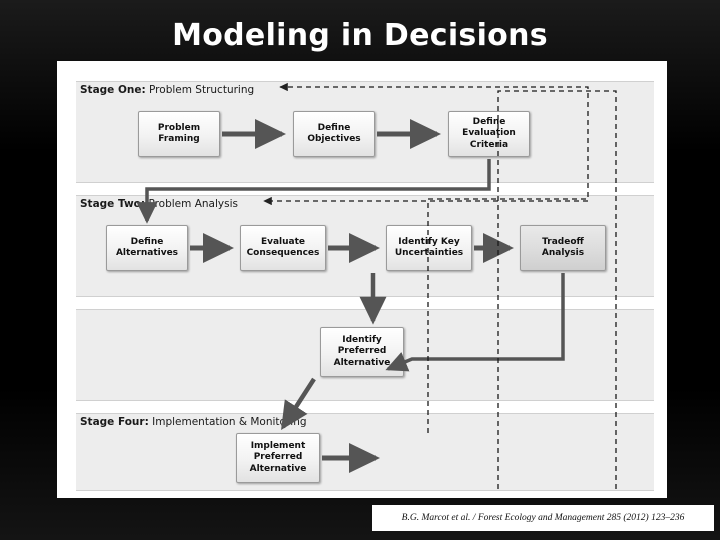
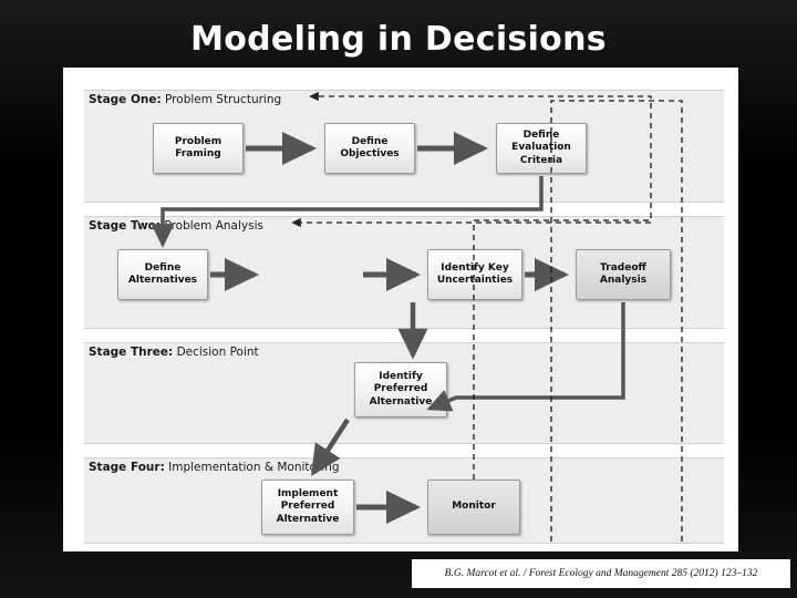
  Modeling in Decisions
  Stage One: Problem Structuring
  Stage Two: Problem Analysis
+ Stage Three: Decision Point
  Stage Four: Implementation & Monitoing
  Problem
  Framing
  Define
  Objectives
  Define
  Evaluaion
  Criteria
  Define
  Alternatives
- Evaluate
- Consequences
  Identify Key
  Uncertainties
  Tradeoff
  Analysis
  Identify
  Preferred
  Alternative
  Implement
  Preferred
  Alternative
+ Monitor
- B.G. Marcot et al. / Forest Ecology and Management 285 (2012) 123–236
+ B.G. Marcot et al. / Forest Ecology and Management 285 (2012) 123–132
